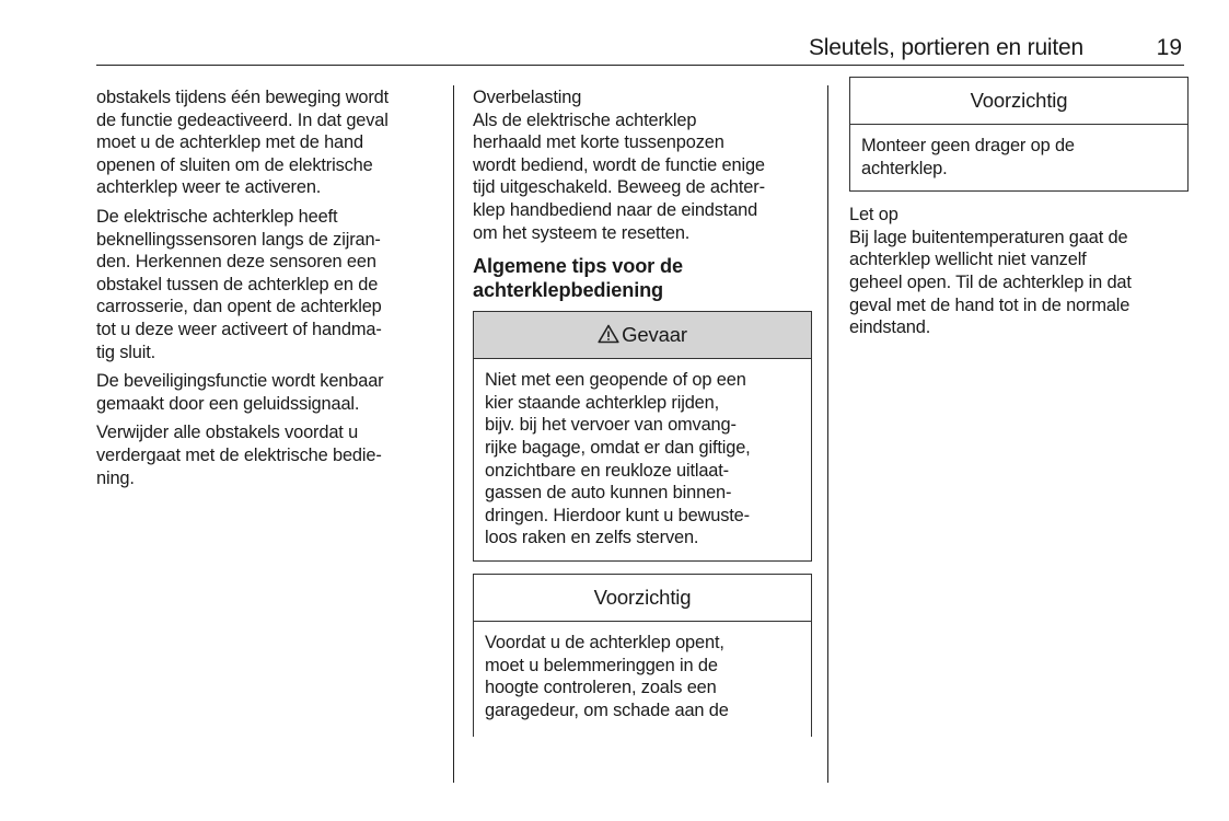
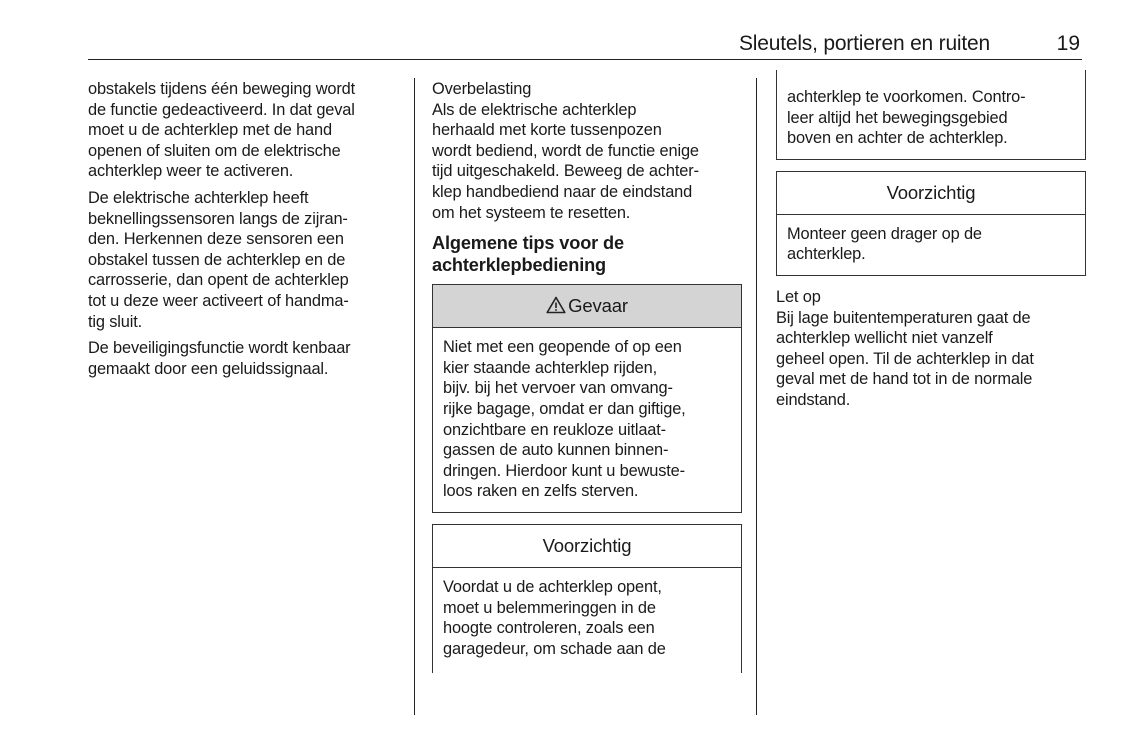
  Sleutels, portieren en ruiten
  19
  obstakels tijdens één beweging wordt
  de functie gedeactiveerd. In dat geval
  moet u de achterklep met de hand
  openen of sluiten om de elektrische
  achterklep weer te activeren.
  De elektrische achterklep heeft
  beknellingssensoren langs de zijran-
  den. Herkennen deze sensoren een
  obstakel tussen de achterklep en de
  carrosserie, dan opent de achterklep
  tot u deze weer activeert of handma-
  tig sluit.
  De beveiligingsfunctie wordt kenbaar
  gemaakt door een geluidssignaal.
- Verwijder alle obstakels voordat u
- verdergaat met de elektrische bedie-
- ning.
  Overbelasting
  Als de elektrische achterklep
  herhaald met korte tussenpozen
  wordt bediend, wordt de functie enige
  tijd uitgeschakeld. Beweeg de achter-
  klep handbediend naar de eindstand
  om het systeem te resetten.
  Algemene tips voor de
  achterklepbediening
  Gevaar
  Niet met een geopende of op een
  kier staande achterklep rijden,
  bijv. bij het vervoer van omvang-
  rijke bagage, omdat er dan giftige,
  onzichtbare en reukloze uitlaat-
  gassen de auto kunnen binnen-
  dringen. Hierdoor kunt u bewuste-
  loos raken en zelfs sterven.
  Voorzichtig
  Voordat u de achterklep opent,
  moet u belemmeringgen in de
  hoogte controleren, zoals een
  garagedeur, om schade aan de
+ achterklep te voorkomen. Contro-
+ leer altijd het bewegingsgebied
+ boven en achter de achterklep.
  Voorzichtig
  Monteer geen drager op de
  achterklep.
  Let op
  Bij lage buitentemperaturen gaat de
  achterklep wellicht niet vanzelf
  geheel open. Til de achterklep in dat
  geval met de hand tot in de normale
  eindstand.
